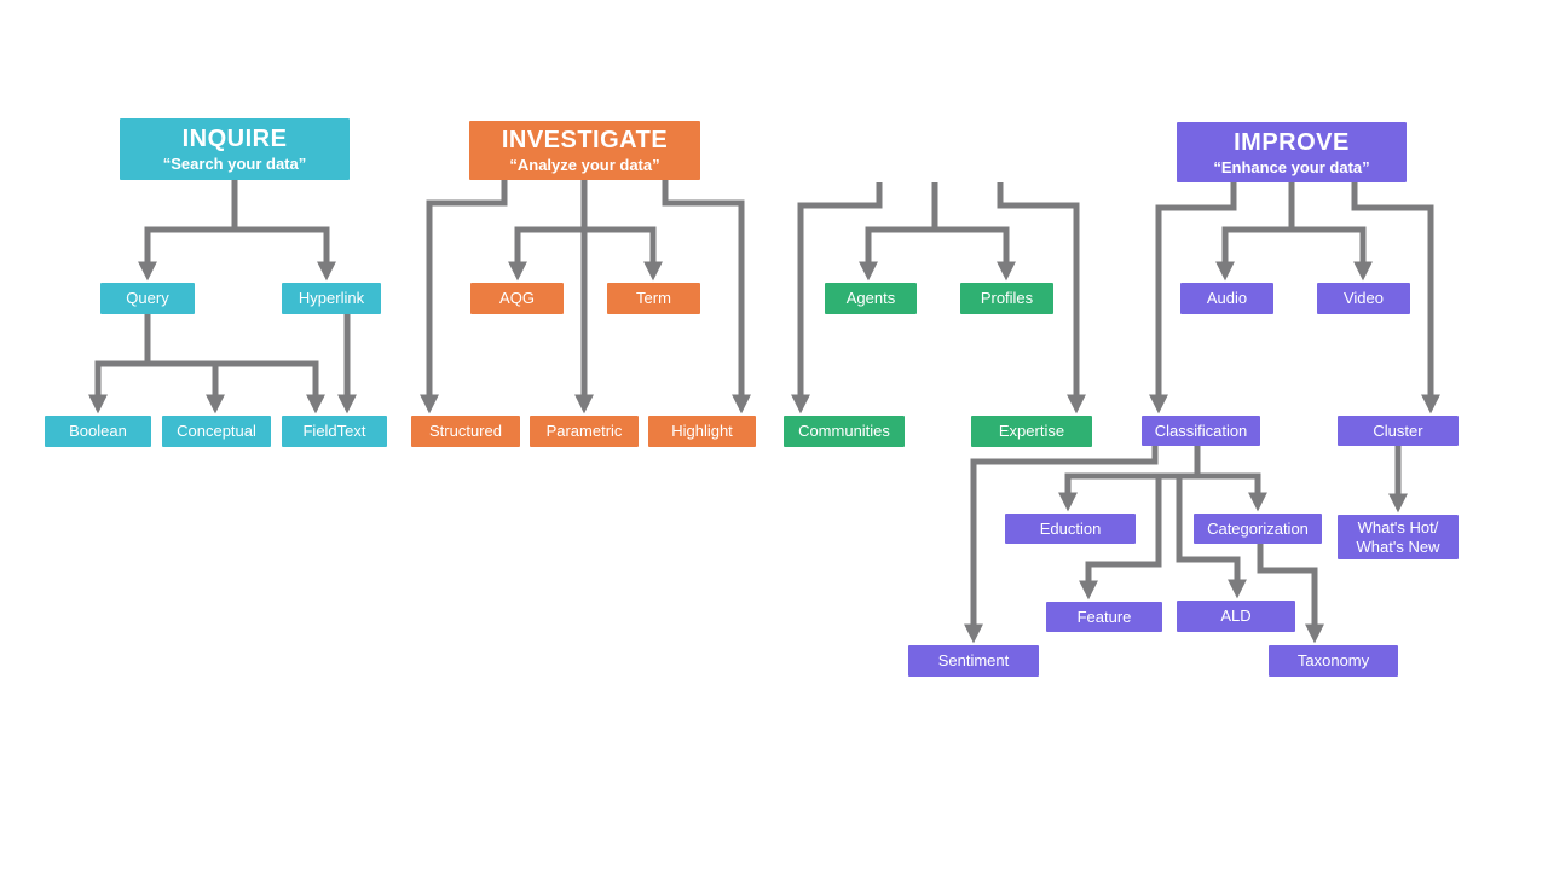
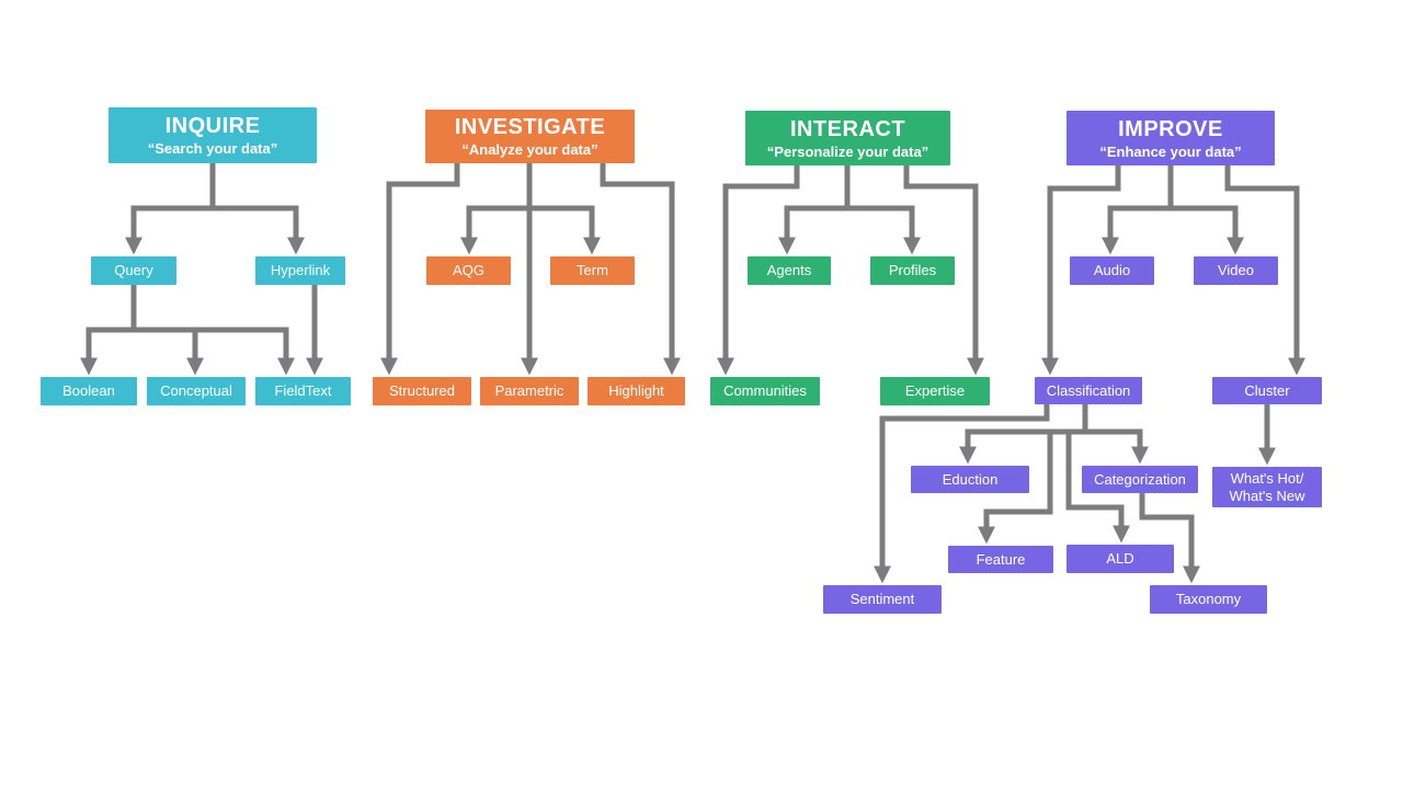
  INQUIRE
  “Search your data”
  Query
  Hyperlink
  Boolean
  Conceptual
  FieldText
  INVESTIGATE
  “Analyze your data”
  AQG
  Term
  Structured
  Parametric
  Highlight
+ INTERACT
+ “Personalize your data”
  Agents
  Profiles
  Communities
  Expertise
  IMPROVE
  “Enhance your data”
  Audio
  Video
  Classification
  Cluster
  Eduction
  Categorization
  What's Hot/
  What's New
  Feature
  ALD
  Sentiment
  Taxonomy
